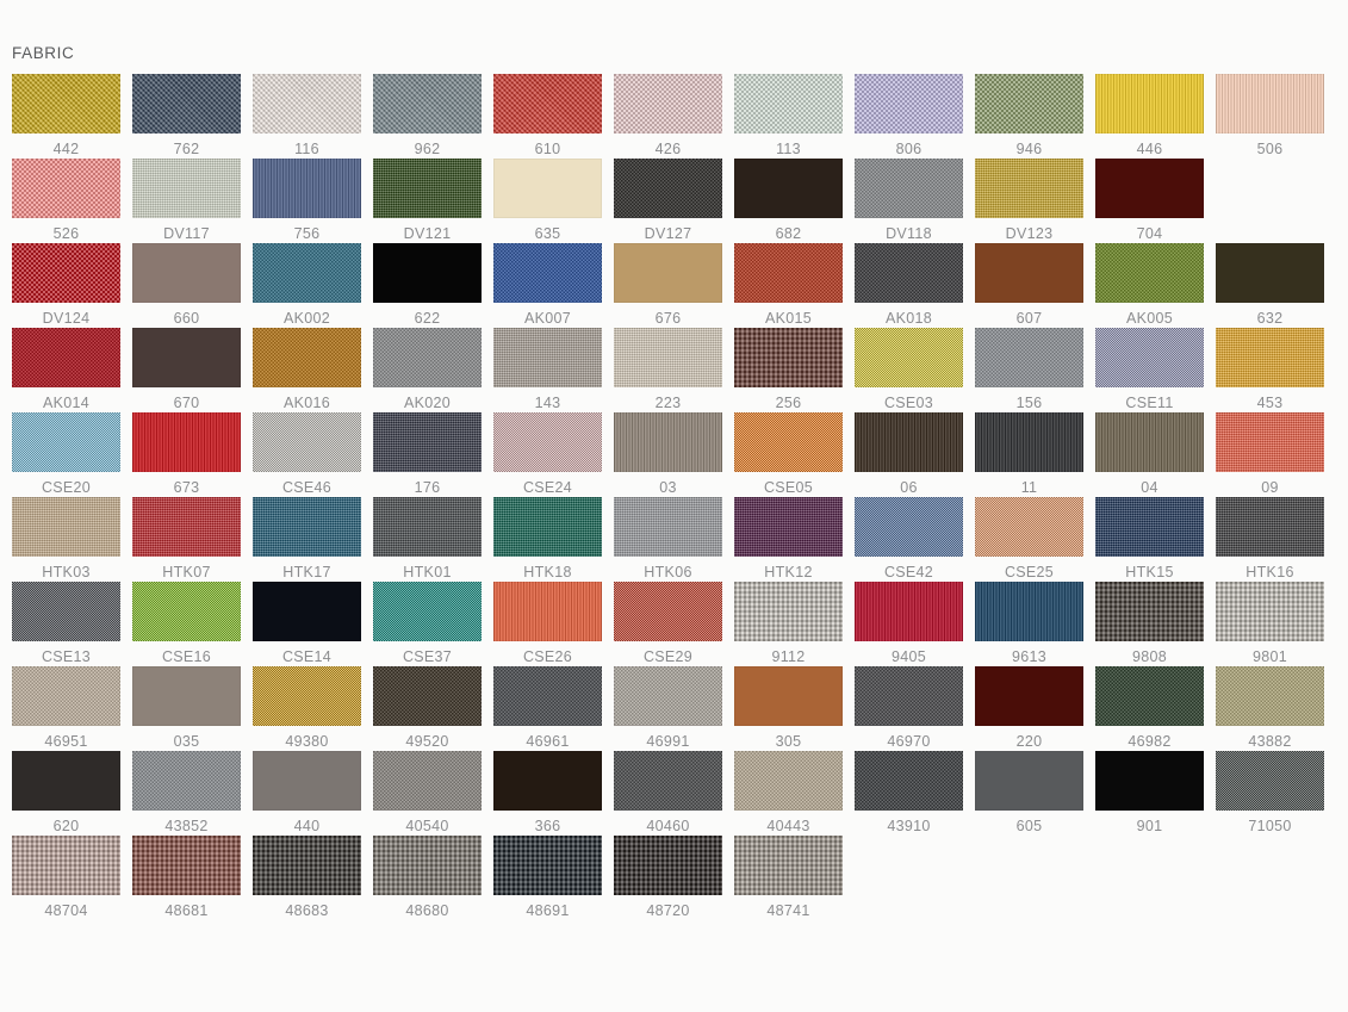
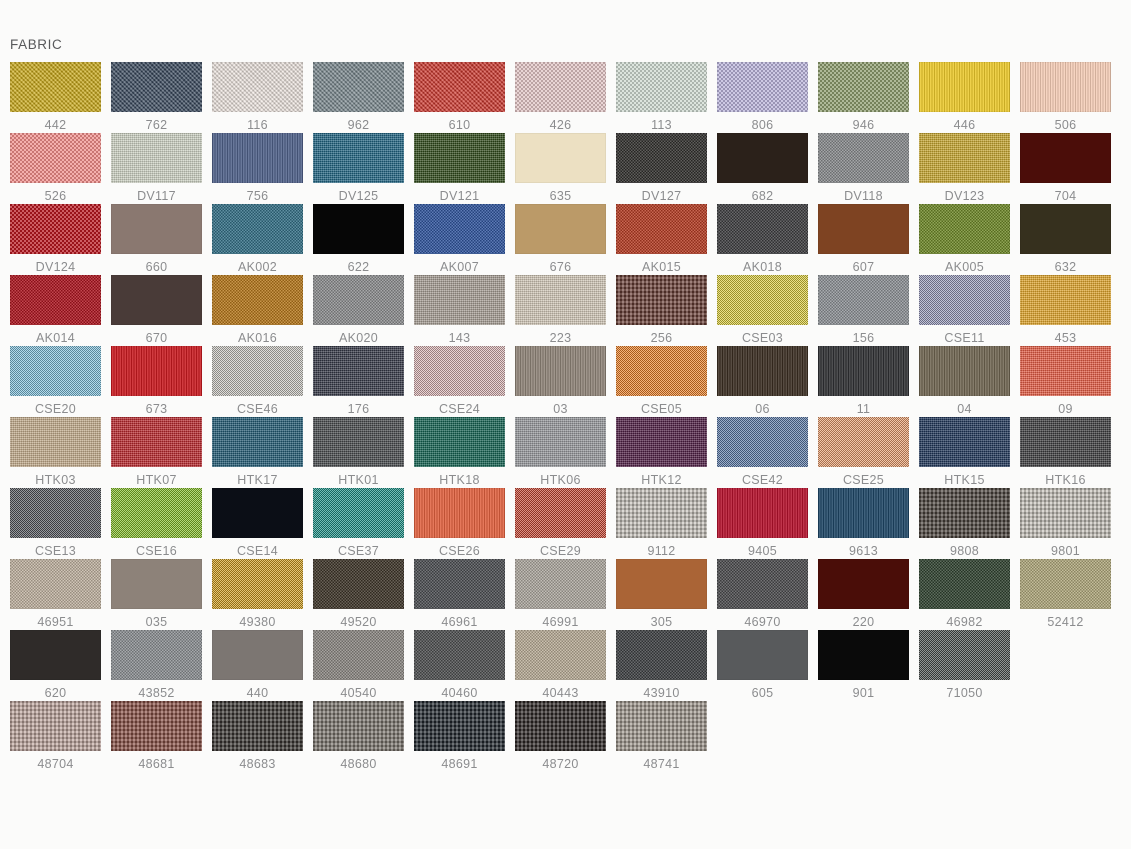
  FABRIC
  442
  762
  116
  962
  610
  426
  113
  806
  946
  446
  506
  526
  DV117
  756
+ DV125
  DV121
  635
  DV127
  682
  DV118
  DV123
  704
  DV124
  660
  AK002
  622
  AK007
  676
  AK015
  AK018
  607
  AK005
  632
  AK014
  670
  AK016
  AK020
  143
  223
  256
  CSE03
  156
  CSE11
  453
  CSE20
  673
  CSE46
  176
  CSE24
  03
  CSE05
  06
  11
  04
  09
  HTK03
  HTK07
  HTK17
  HTK01
  HTK18
  HTK06
  HTK12
  CSE42
  CSE25
  HTK15
  HTK16
  CSE13
  CSE16
  CSE14
  CSE37
  CSE26
  CSE29
  9112
  9405
  9613
  9808
  9801
  46951
  035
  49380
  49520
  46961
  46991
  305
  46970
  220
  46982
- 43882
+ 52412
  620
  43852
  440
  40540
- 366
  40460
  40443
  43910
  605
  901
  71050
  48704
  48681
  48683
  48680
  48691
  48720
  48741
